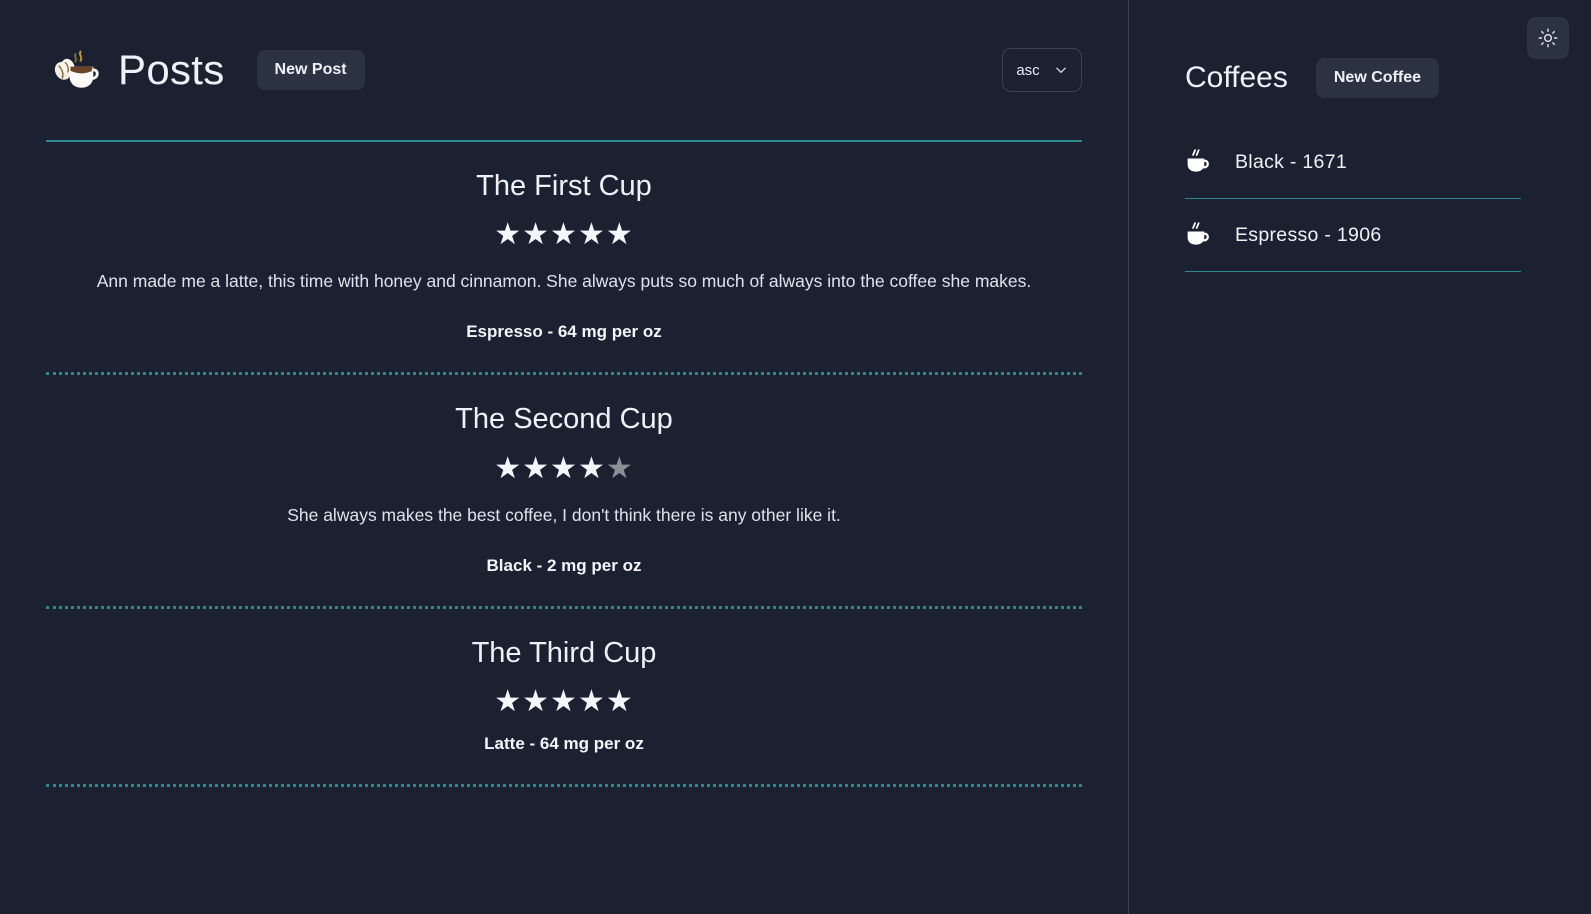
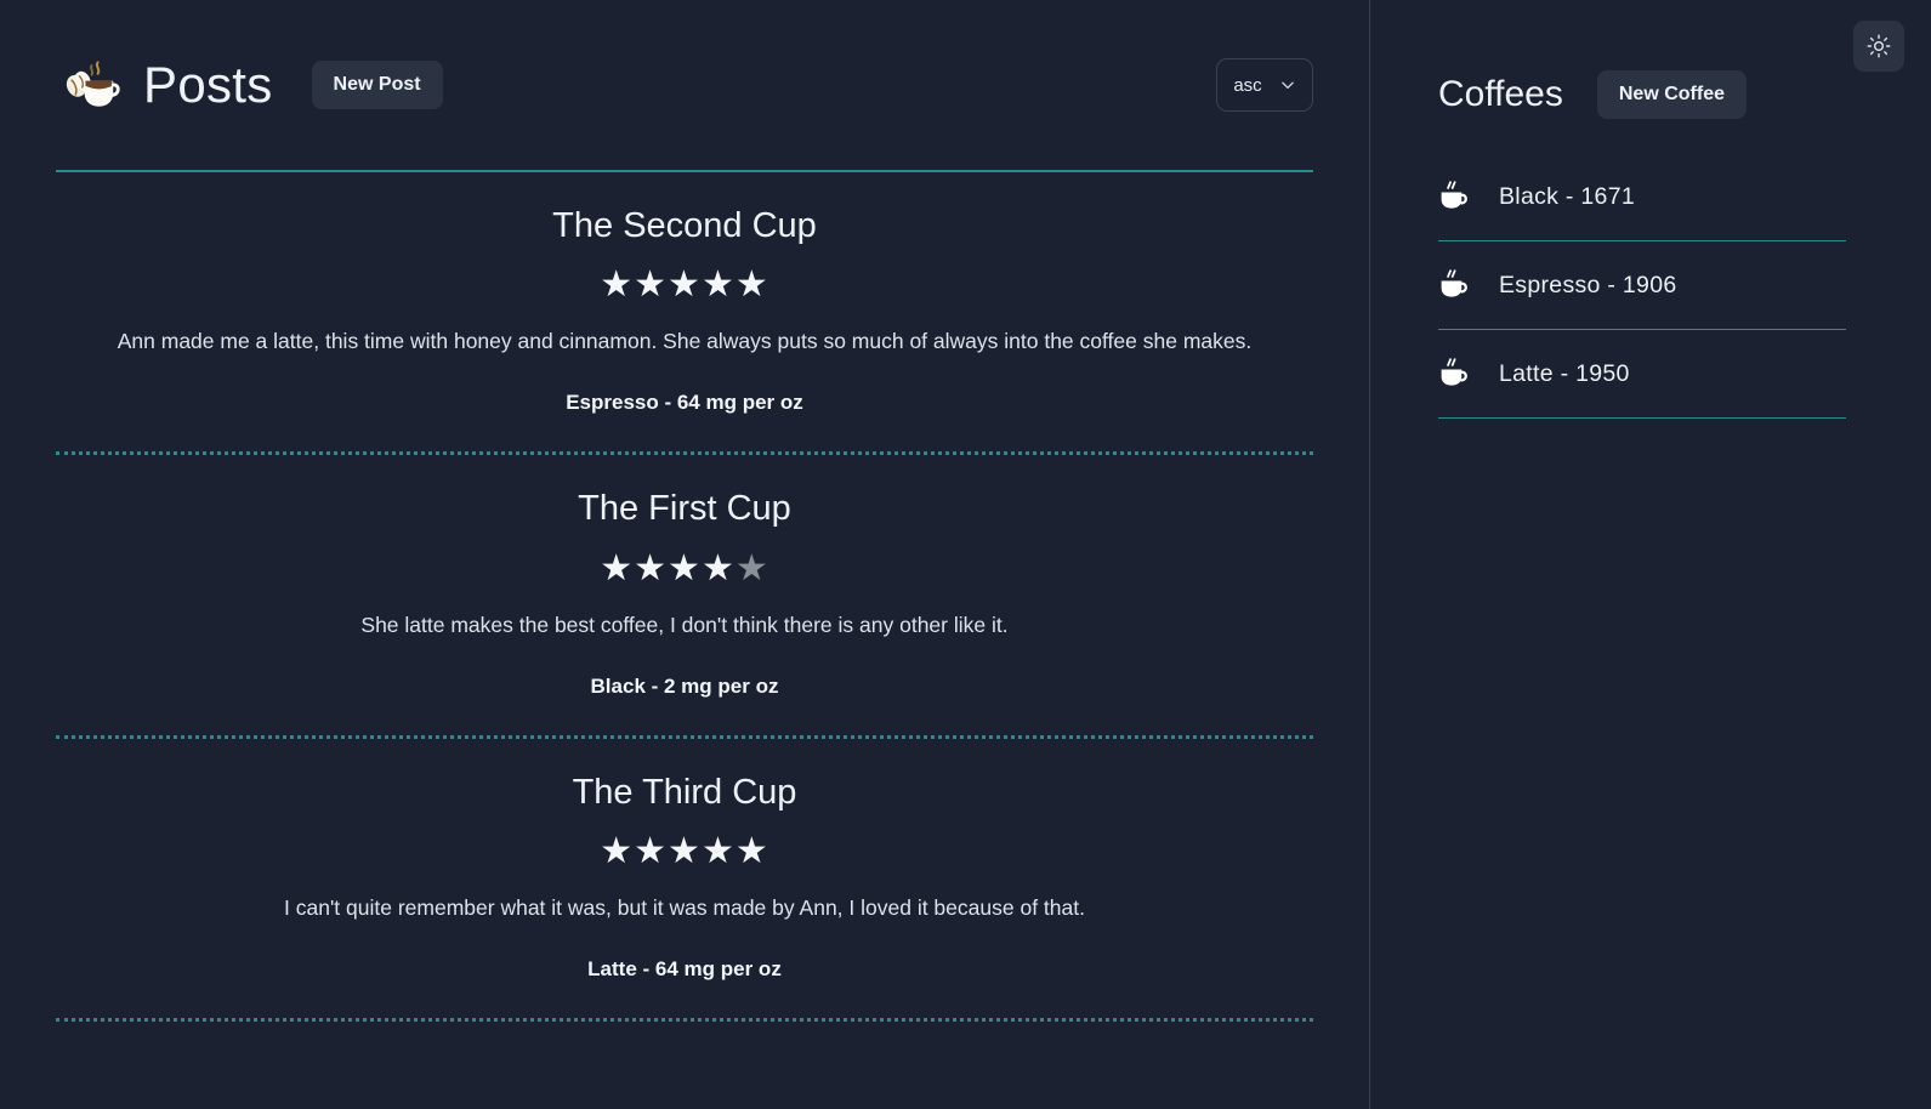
  Posts
  New Post
  asc
- The First Cup
+ The Second Cup
  ★★★★★
  Ann made me a latte, this time with honey and cinnamon. She always puts so much of always into the coffee she makes.
  Espresso - 64 mg per oz
- The Second Cup
+ The First Cup
  ★★★★★
- She always makes the best coffee, I don't think there is any other like it.
+ She latte makes the best coffee, I don't think there is any other like it.
  Black - 2 mg per oz
  The Third Cup
  ★★★★★
+ I can't quite remember what it was, but it was made by Ann, I loved it because of that.
  Latte - 64 mg per oz
  Coffees
  New Coffee
  Black - 1671
  Espresso - 1906
+ Latte - 1950
